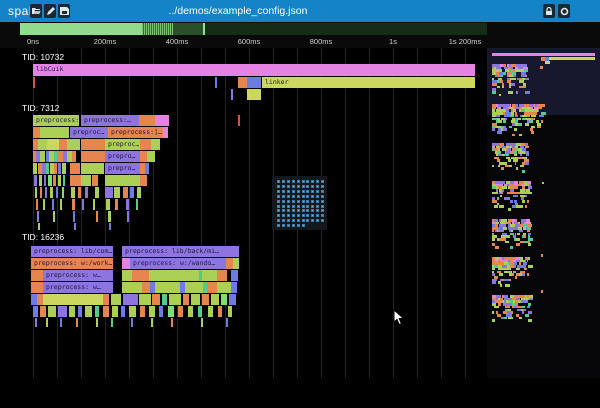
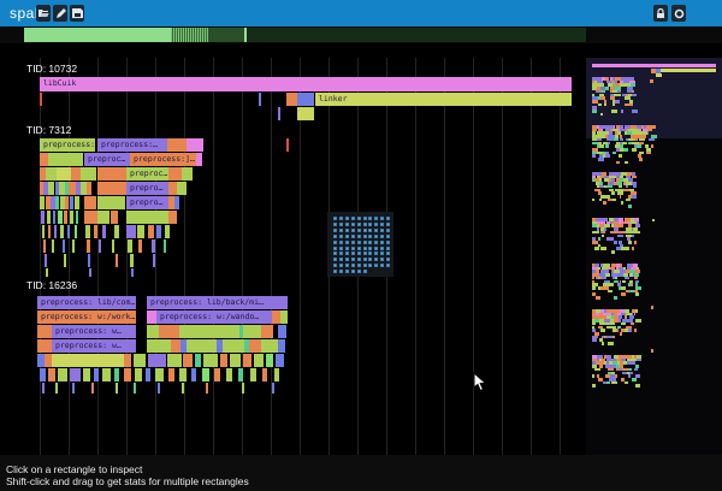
- ../demos/example_config.json
- 0ns
- 200ms
- 400ms
- 600ms
- 800ms
- 1s
- 1s 200ms
  libCuik
  linker
  preprocess:
  preprocess:…
  preproc…
  preprocess:]…
  preproc…
  prepro…
  prepro…
  preprocess: lib/com…
  preprocess: lib/back/mi…
  preprocess: w:/work…
  preprocess: w:/wando…
  preprocess: w…
  preprocess: w…
+ Click on a rectangle to inspect
+ Shift-click and drag to get stats for multiple rectangles
  TID: 10732
  TID: 7312
  TID: 16236
